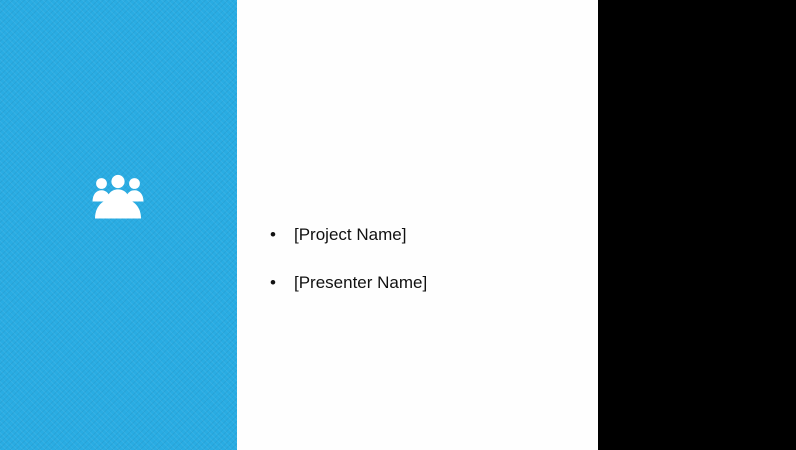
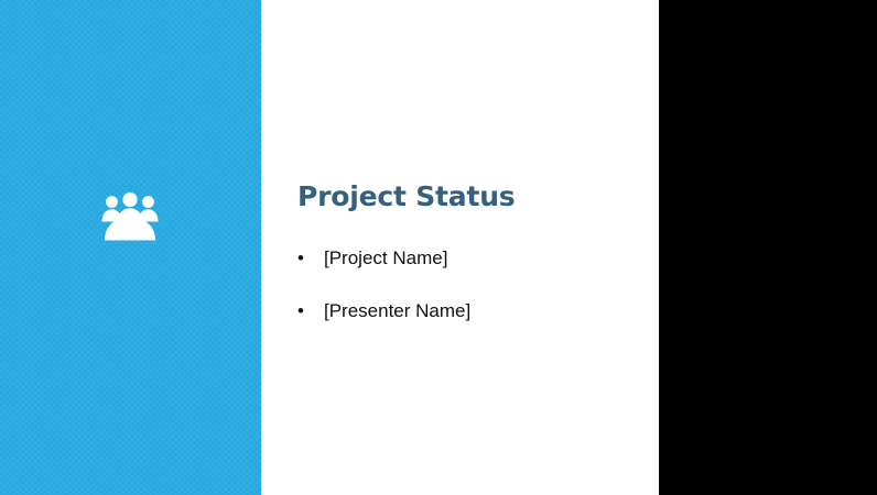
+ Project Status
  •
  [Project Name]
  •
  [Presenter Name]
